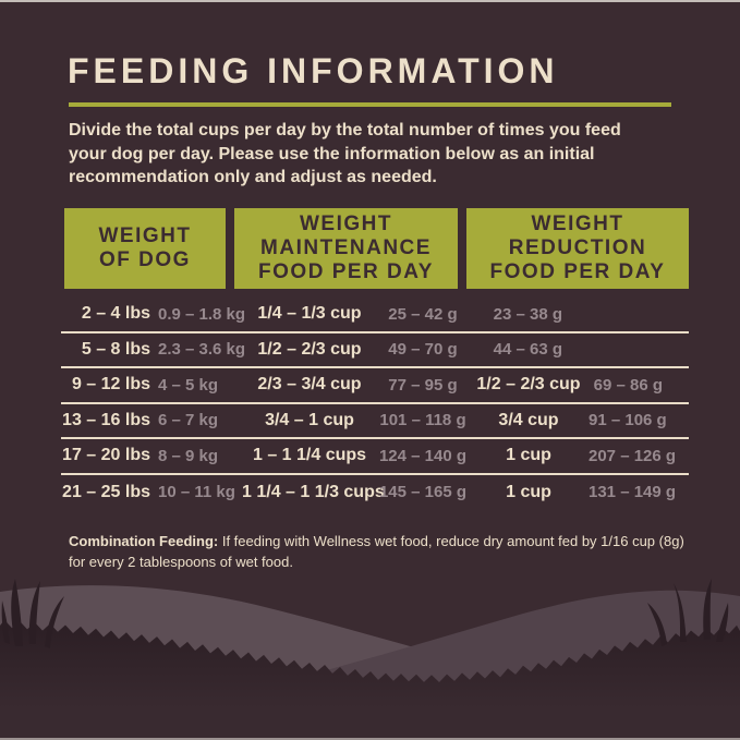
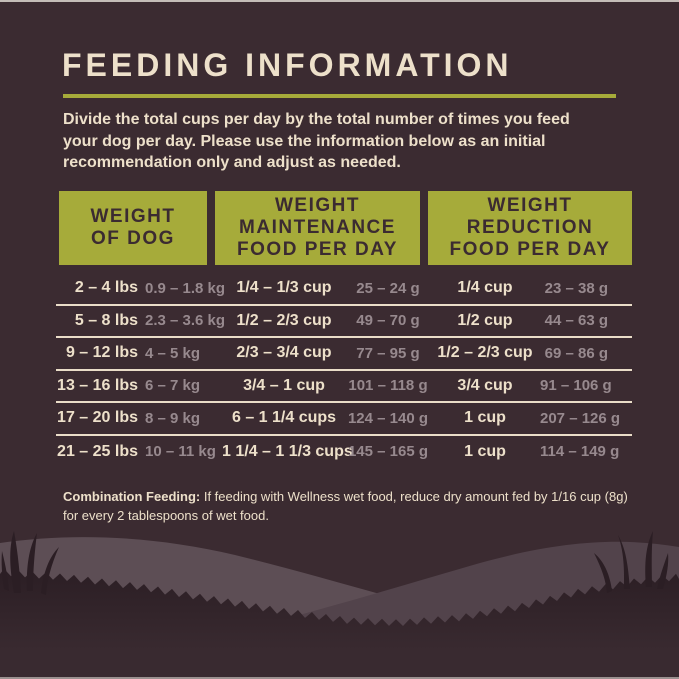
  FEEDING INFORMATION
  Divide the total cups per day by the total number of times you feed
  your dog per day. Please use the information below as an initial
  recommendation only and adjust as needed.
  WEIGHT
  OF DOG
  WEIGHT
  MAINTENANCE
  FOOD PER DAY
  WEIGHT
  REDUCTION
  FOOD PER DAY
  2 – 4 lbs
  0.9 – 1.8 kg
  1/4 – 1/3 cup
- 25 – 42 g
+ 25 – 24 g
+ 1/4 cup
  23 – 38 g
  5 – 8 lbs
  2.3 – 3.6 kg
  1/2 – 2/3 cup
  49 – 70 g
+ 1/2 cup
  44 – 63 g
  9 – 12 lbs
  4 – 5 kg
  2/3 – 3/4 cup
  77 – 95 g
  1/2 – 2/3 cup
  69 – 86 g
  13 – 16 lbs
  6 – 7 kg
  3/4 – 1 cup
  101 – 118 g
  3/4 cup
  91 – 106 g
  17 – 20 lbs
  8 – 9 kg
- 1 – 1 1/4 cups
+ 6 – 1 1/4 cups
  124 – 140 g
  1 cup
  207 – 126 g
  21 – 25 lbs
  10 – 11 kg
  1 1/4 – 1 1/3 cup
  145 – 165 g
  1 cup
- 131 – 149 g
+ 114 – 149 g
  Combination Feeding: If feeding with Wellness wet food, reduce dry amount fed by 1/16 cup (8g) for every 2 tablespoons of wet food.
